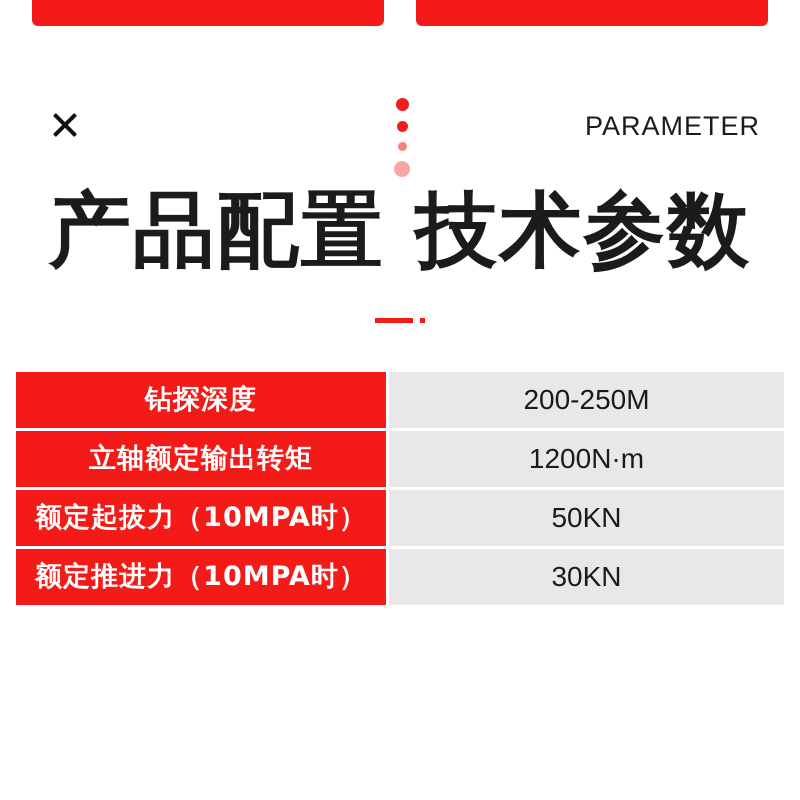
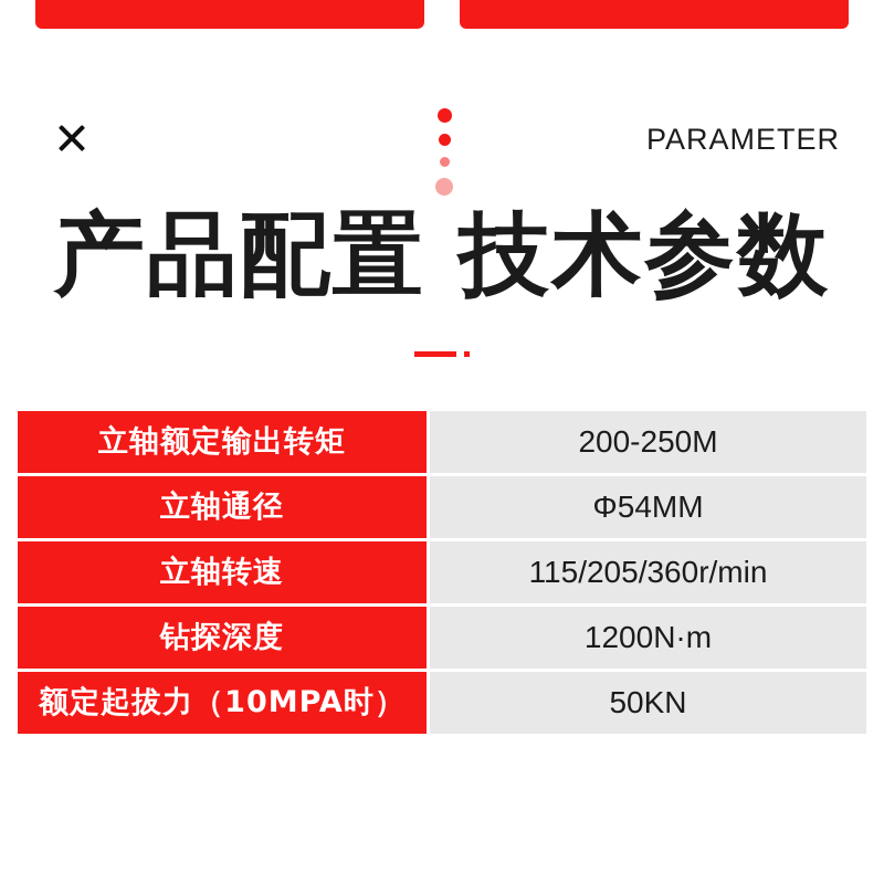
  PARAMETER
  产品配置 技术参数
- 钻探深度	200-250M
+ 立轴额定输出转矩	200-250M
+ 立轴通径	Φ54MM
+ 立轴转速	115/205/360r/min
- 立轴额定输出转矩	1200N·m
+ 钻探深度	1200N·m
  额定起拔力（10MPA时）	50KN
- 额定推进力（10MPA时）	30KN
